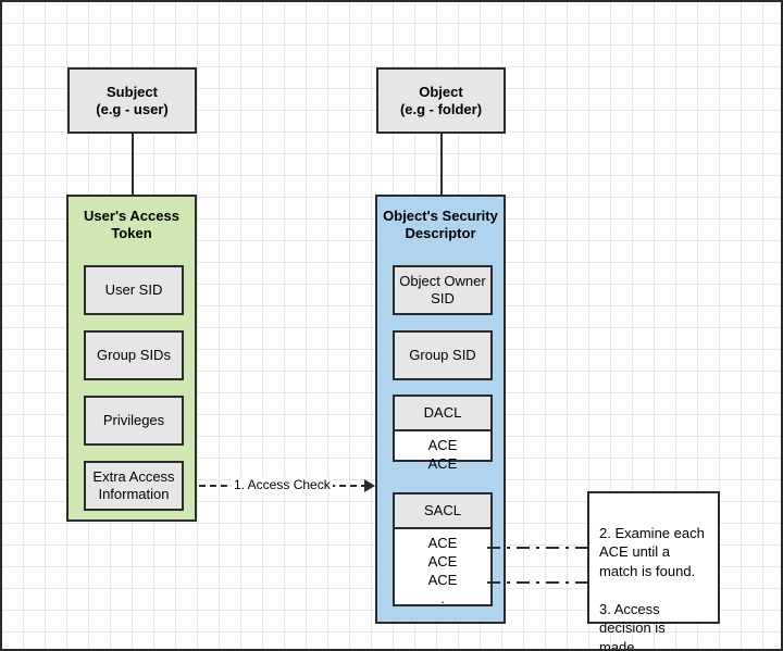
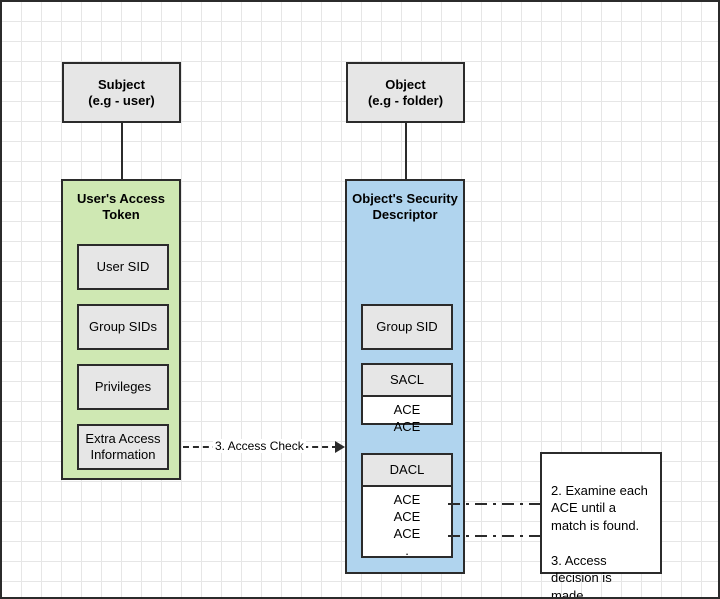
  Subject
  (e.g - user)
  User's Access
  Token
  User SID
  Group SIDs
  Privileges
  Extra Access
  Information
  Object
  (e.g - folder)
  Object's Security
  Descriptor
- Object Owner
- SID
  Group SID
- DACL
+ SACL
  ACE
  ACE
- SACL
+ DACL
  ACE
  ACE
  ACE
  .
- 1. Access Check
+ 3. Access Check
  2. Examine each ACE until a match is found.
  3. Access decision is made.
